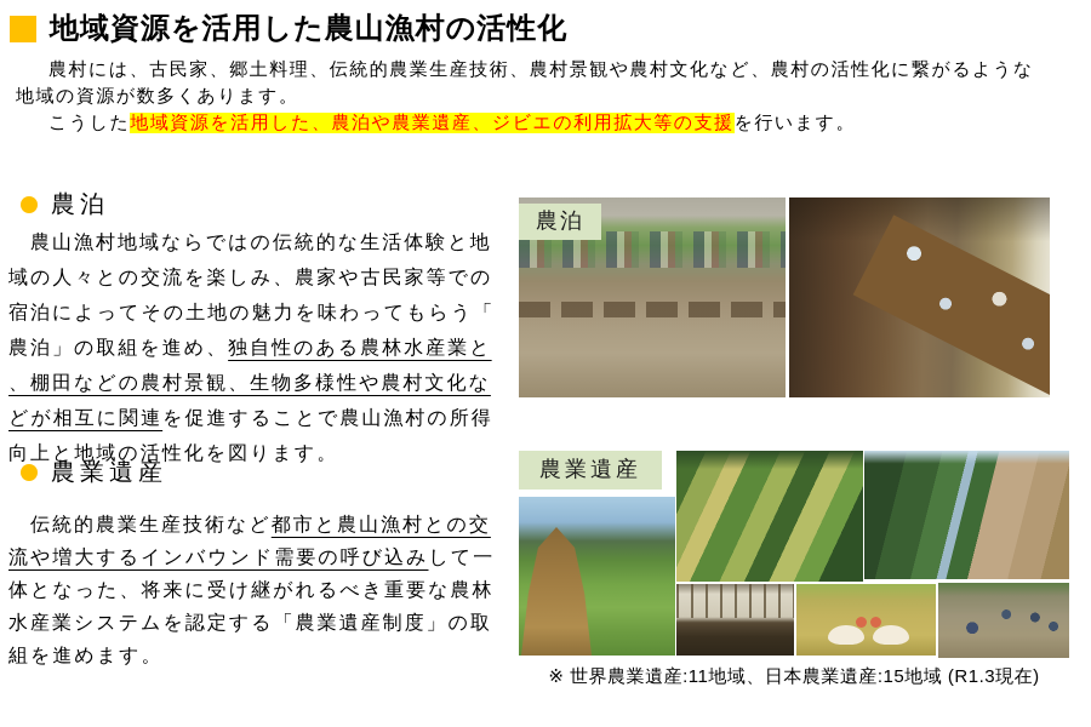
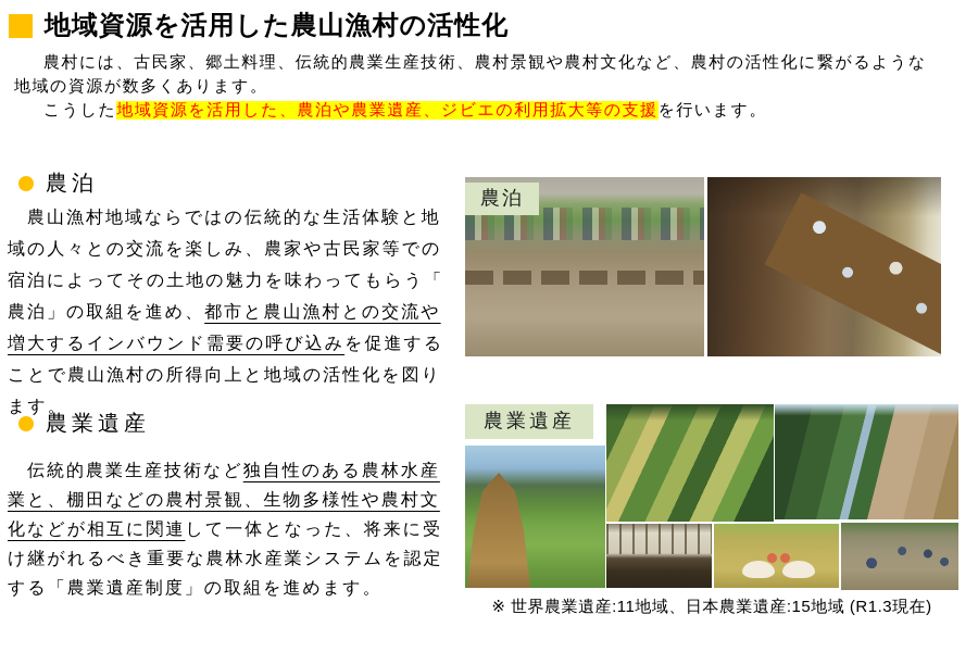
  地域資源を活用した農山漁村の活性化
  農村には、古民家、郷土料理、伝統的農業生産技術、農村景観や農村文化など、農村の活性化に繋がるような
  地域の資源が数多くあります。
  こうした地域資源を活用した、農泊や農業遺産、ジビエの利用拡大等の支援を行います。
  農泊
- 農山漁村地域ならではの伝統的な生活体験と地域の人々との交流を楽しみ、農家や古民家等での宿泊によってその土地の魅力を味わってもらう「農泊」の取組を進め、独自性のある農林水産業と、棚田などの農村景観、生物多様性や農村文化などが相互に関連を促進することで農山漁村の所得向上と地域の活性化を図ります。
+ 農山漁村地域ならではの伝統的な生活体験と地域の人々との交流を楽しみ、農家や古民家等での宿泊によってその土地の魅力を味わってもらう「農泊」の取組を進め、都市と農山漁村との交流や増大するインバウンド需要の呼び込みを促進することで農山漁村の所得向上と地域の活性化を図ります。
  農泊
  農業遺産
- 伝統的農業生産技術など都市と農山漁村との交流や増大するインバウンド需要の呼び込みして一体となった、将来に受け継がれるべき重要な農林水産業システムを認定する「農業遺産制度」の取組を進めます。
+ 伝統的農業生産技術など独自性のある農林水産業と、棚田などの農村景観、生物多様性や農村文化などが相互に関連して一体となった、将来に受け継がれるべき重要な農林水産業システムを認定する「農業遺産制度」の取組を進めます。
  農業遺産
  ※ 世界農業遺産:11地域、日本農業遺産:15地域 (R1.3現在)
